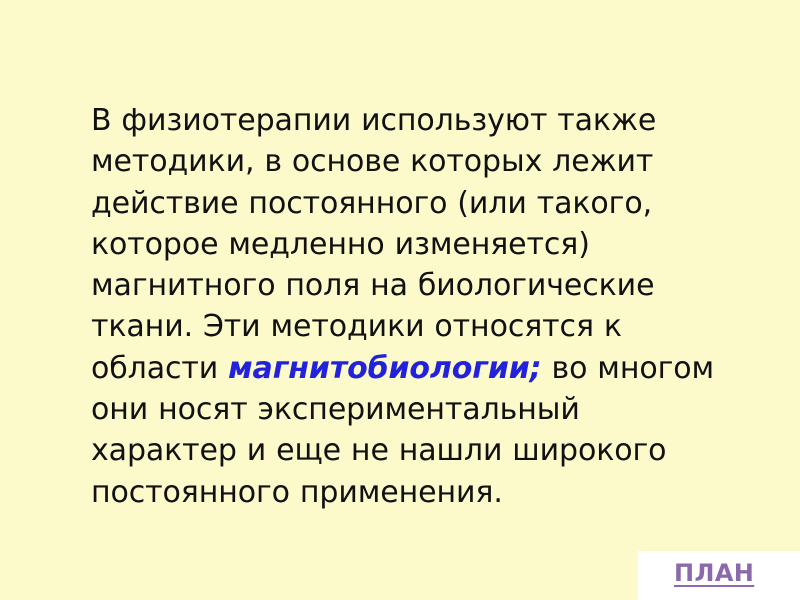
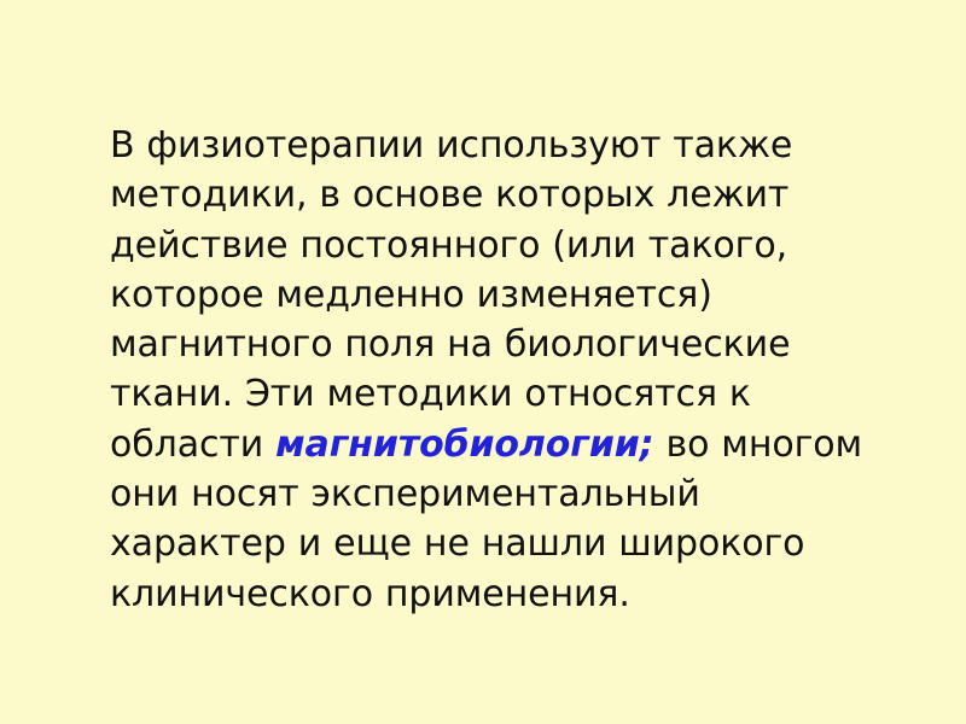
- В физиотерапии используют также методики, в основе которых лежит действие постоянного (или такого, которое медленно изменяется) магнитного поля на биологические ткани. Эти методики относятся к области магнитобиологии; во многом они носят экспериментальный характер и еще не нашли широкого постоянного применения.
+ В физиотерапии используют также методики, в основе которых лежит действие постоянного (или такого, которое медленно изменяется) магнитного поля на биологические ткани. Эти методики относятся к области магнитобиологии; во многом они носят экспериментальный характер и еще не нашли широкого клинического применения.
- ПЛАН
